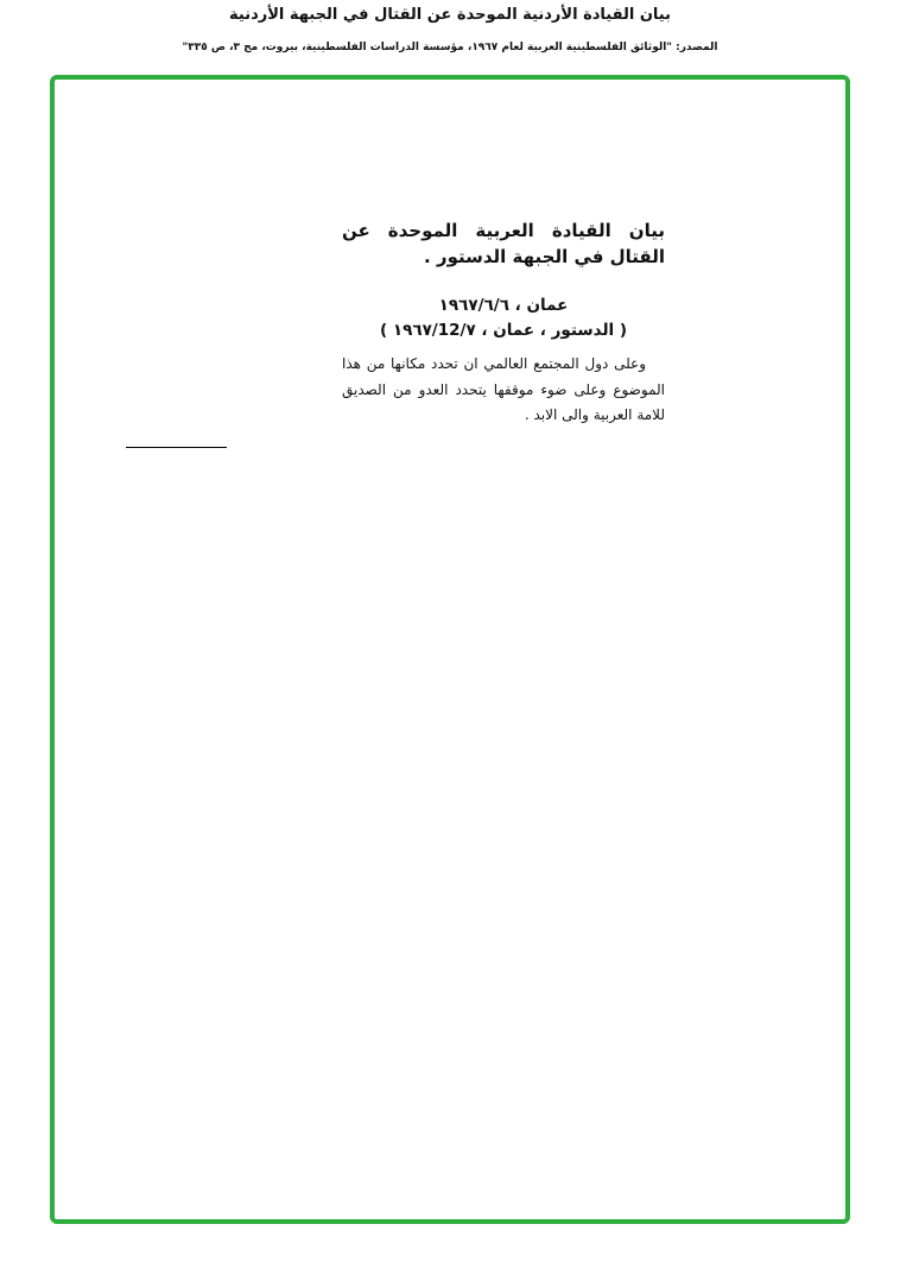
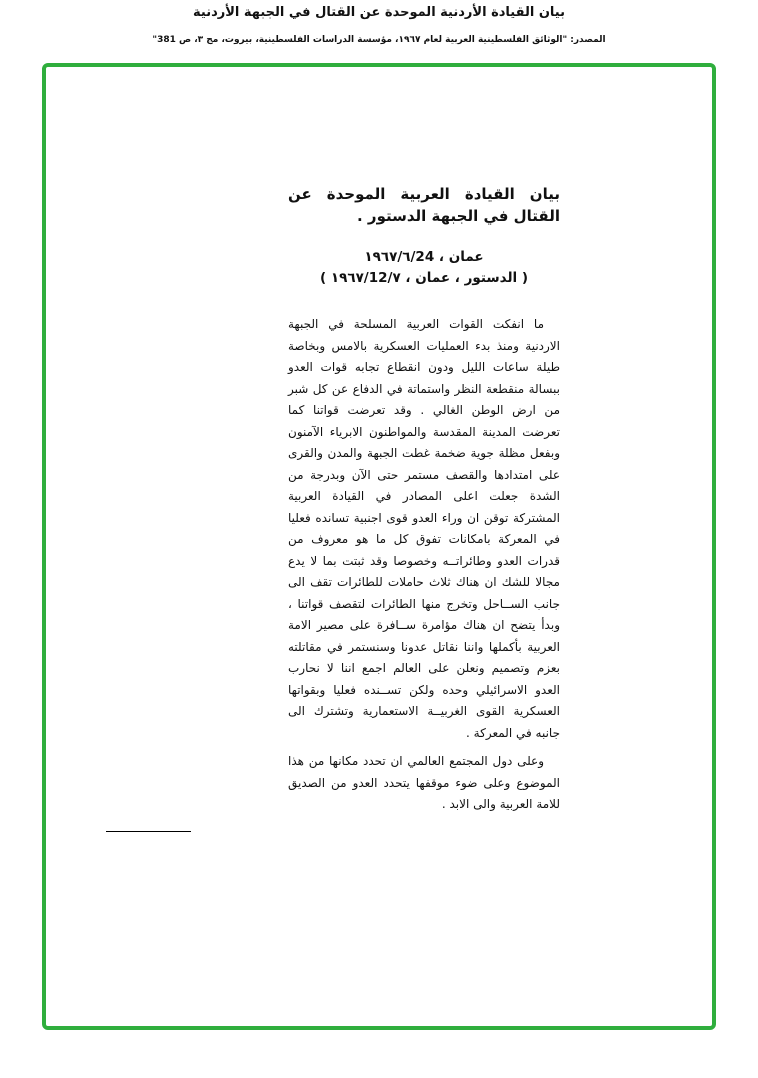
  بيان القيادة الأردنية الموحدة عن القتال في الجبهة الأردنية
- المصدر: "الوثائق الفلسطينية العربية لعام ١٩٦٧، مؤسسة الدراسات الفلسطينية، بيروت، مج ٣، ص ٣٣٥"
+ المصدر: "الوثائق الفلسطينية العربية لعام ١٩٦٧، مؤسسة الدراسات الفلسطينية، بيروت، مج ٣، ص 381"
  بيان القيادة العربية الموحدة عن القتال في الجبهة الدستور .
- عمان ، ١٩٦٧/٦/٦
+ عمان ، ١٩٦٧/٦/24
  ( الدستور ، عمان ، ١٩٦٧/12/٧ )
+ ما انفكت القوات العربية المسلحة في الجبهة الاردنية ومنذ بدء العمليات العسكرية بالامس وبخاصة طيلة ساعات الليل ودون انقطاع تجابه قوات العدو ببسالة منقطعة النظر واستماتة في الدفاع عن كل شبر من ارض الوطن الغالي . وقد تعرضت قواتنا كما تعرضت المدينة المقدسة والمواطنون الابرياء الآمنون وبفعل مظلة جوية ضخمة غطت الجبهة والمدن والقرى على امتدادها والقصف مستمر حتى الآن وبدرجة من الشدة جعلت اعلى المصادر في القيادة العربية المشتركة توقن ان وراء العدو قوى اجنبية تسانده فعليا في المعركة بامكانات تفوق كل ما هو معروف من قدرات العدو وطائراتــه وخصوصا وقد ثبتت بما لا يدع مجالا للشك ان هناك ثلاث حاملات للطائرات تقف الى جانب الســاحل وتخرج منها الطائرات لتقصف قواتنا ، وبدأ يتضح ان هناك مؤامرة ســافرة على مصير الامة العربية بأكملها واننا نقاتل عدونا وسنستمر في مقاتلته بعزم وتصميم ونعلن على العالم اجمع اننا لا نحارب العدو الاسرائيلي وحده ولكن تســنده فعليا وبقواتها العسكرية القوى الغربيــة الاستعمارية وتشترك الى جانبه في المعركة .
  وعلى دول المجتمع العالمي ان تحدد مكانها من هذا الموضوع وعلى ضوء موقفها يتحدد العدو من الصديق للامة العربية والى الابد .
